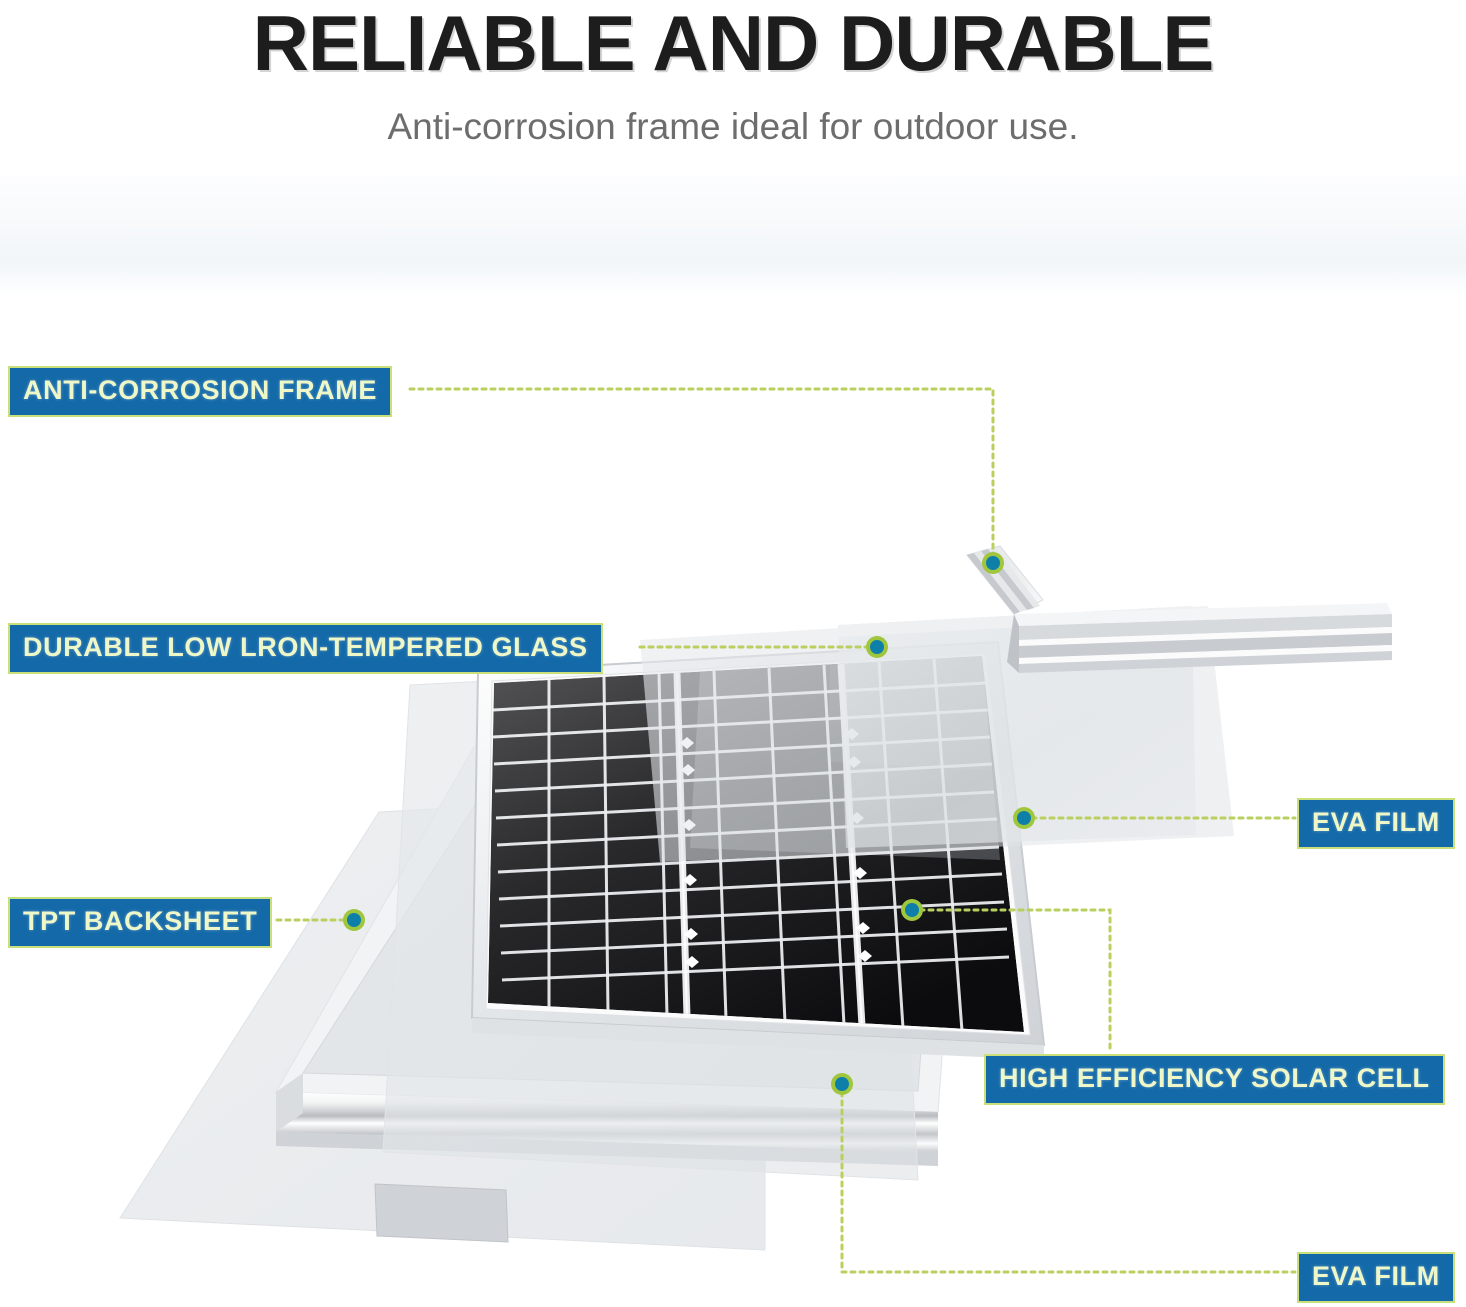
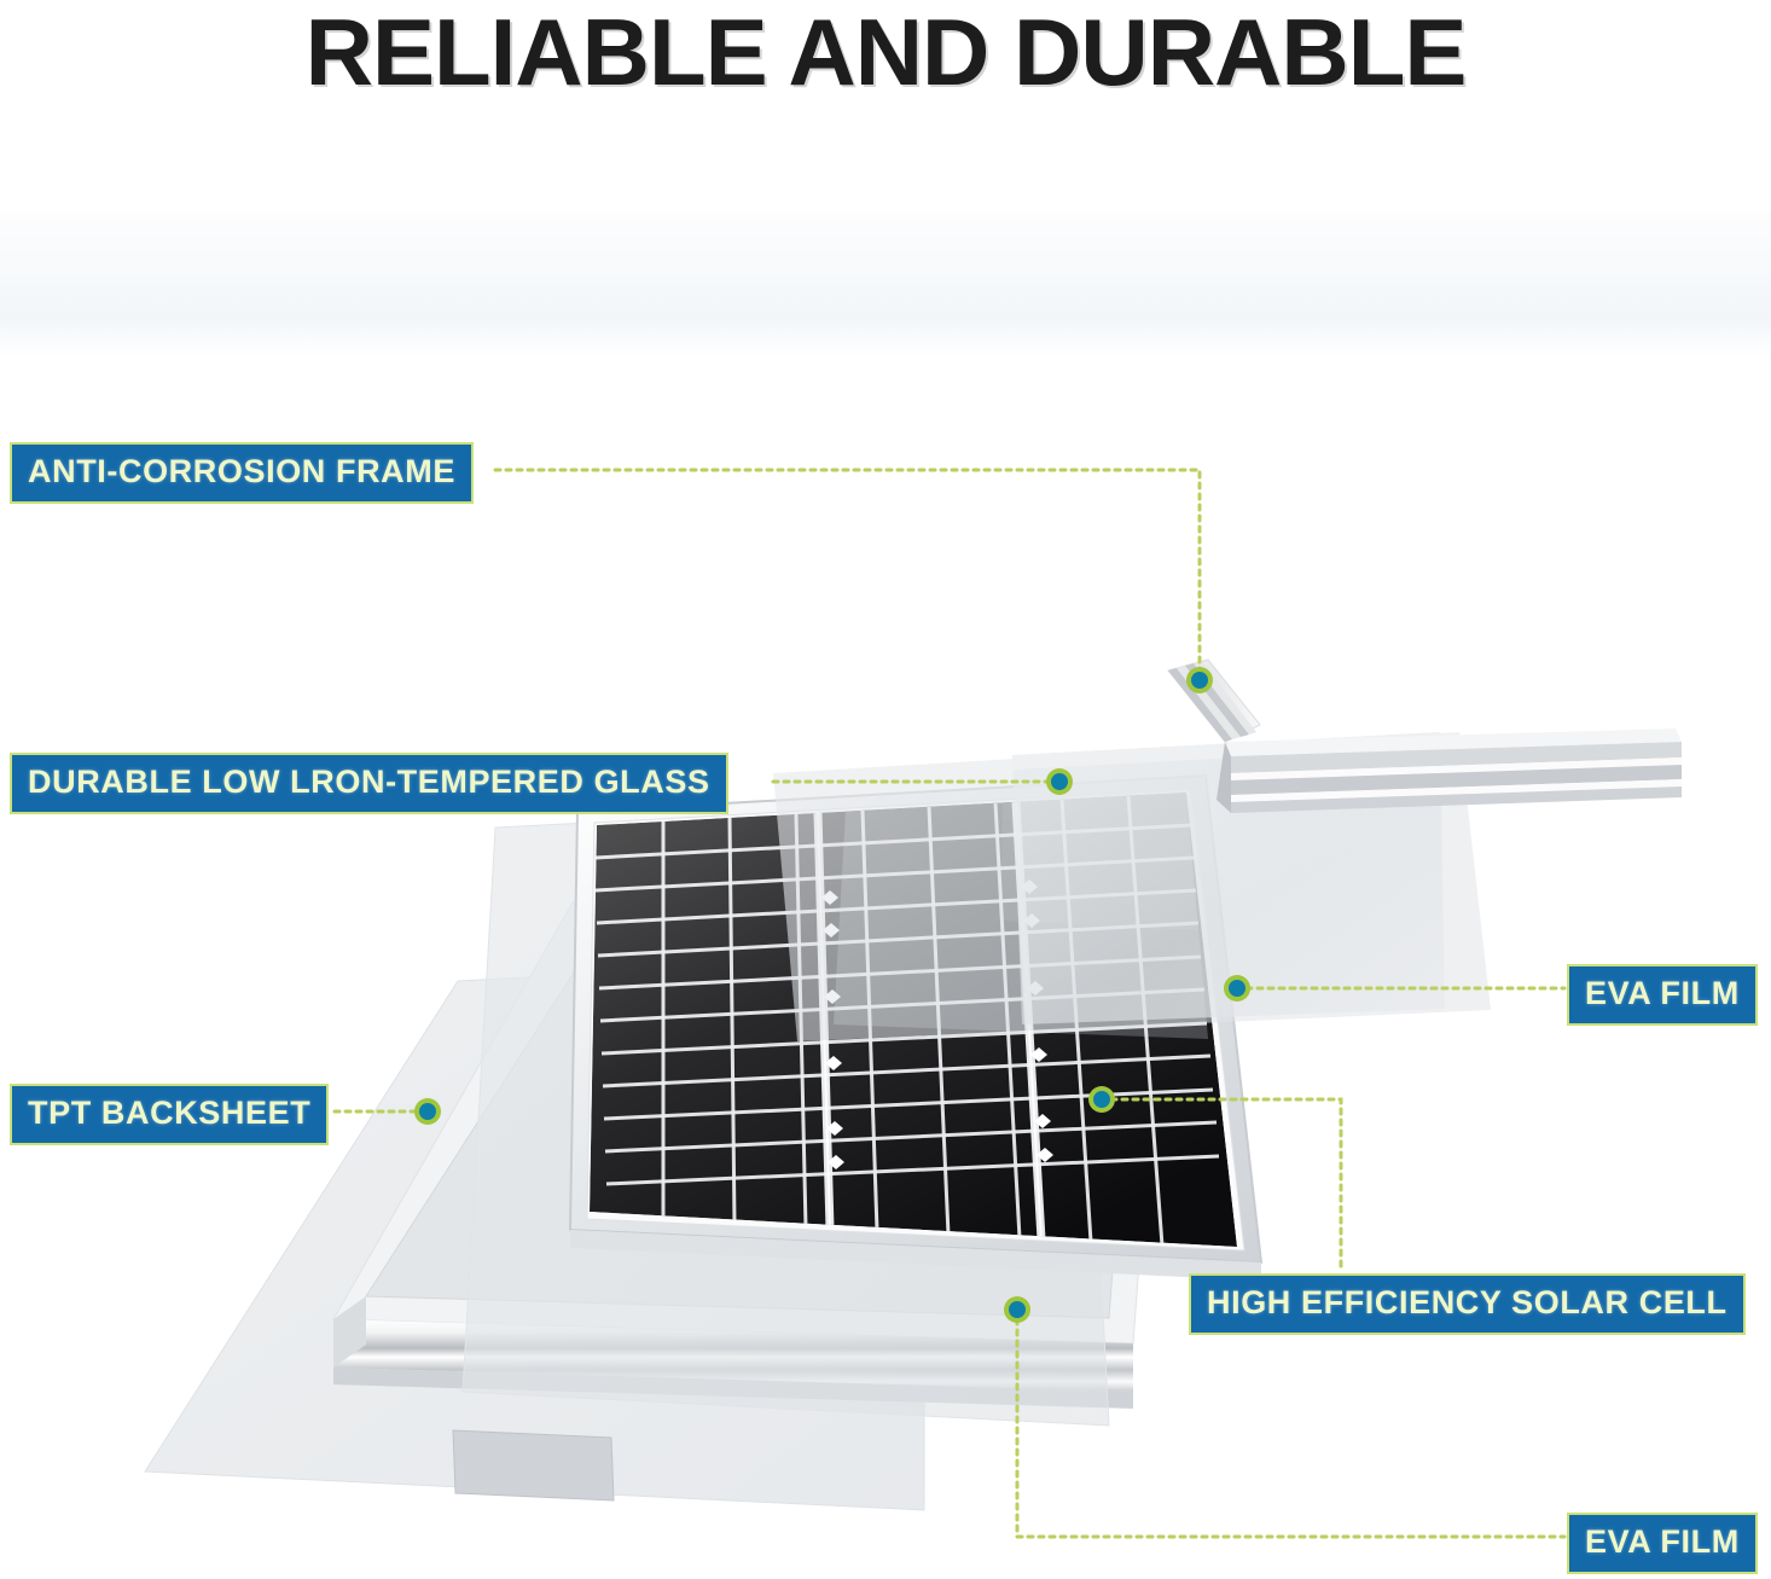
  RELIABLE AND DURABLE
- Anti-corrosion frame ideal for outdoor use.
  ANTI-CORROSION FRAME
  DURABLE LOW LRON-TEMPERED GLASS
  TPT BACKSHEET
  EVA FILM
  HIGH EFFICIENCY SOLAR CELL
  EVA FILM
